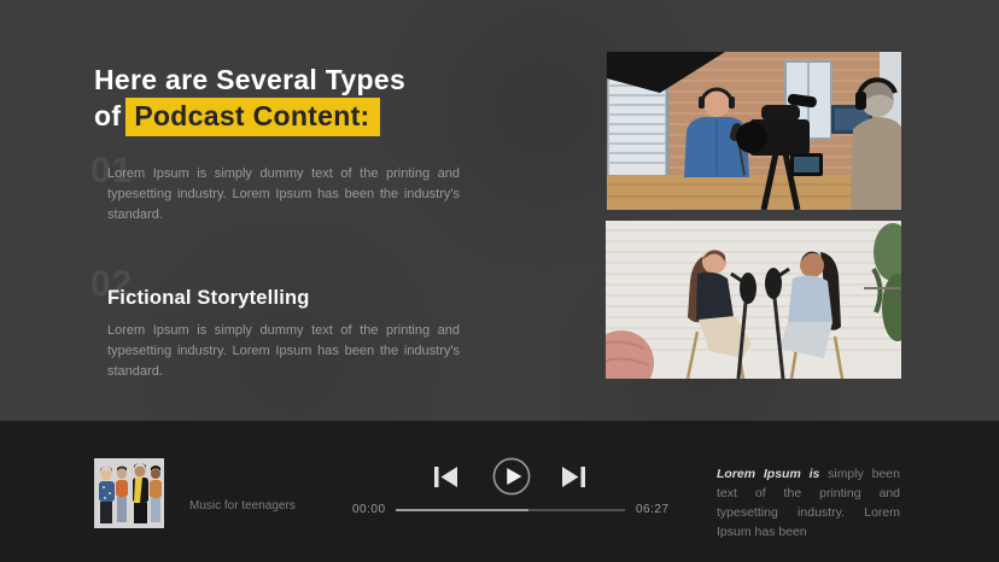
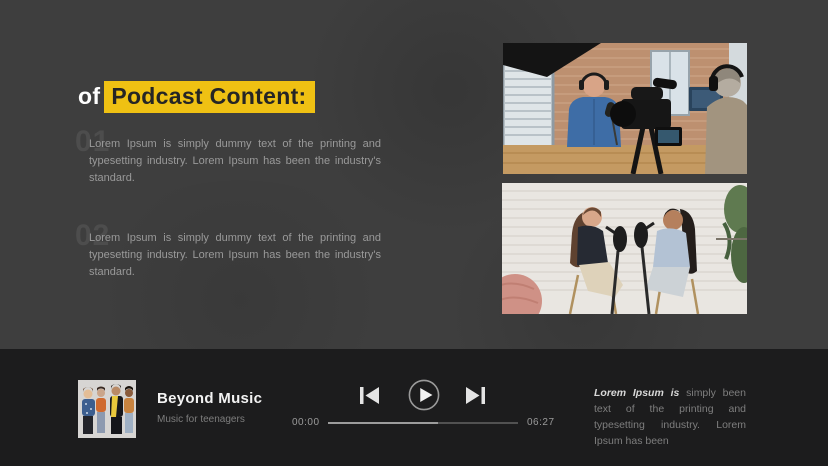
- Here are Several Types
  of Podcast Content:
  01
  Lorem Ipsum is simply dummy text of the printing and typesetting industry. Lorem Ipsum has been the industry's standard.
  02
- Fictional Storytelling
  Lorem Ipsum is simply dummy text of the printing and typesetting industry. Lorem Ipsum has been the industry's standard.
+ Beyond Music
  Music for teenagers
  00:00
  06:27
  Lorem Ipsum is simply been text of the printing and typesetting industry. Lorem Ipsum has been
